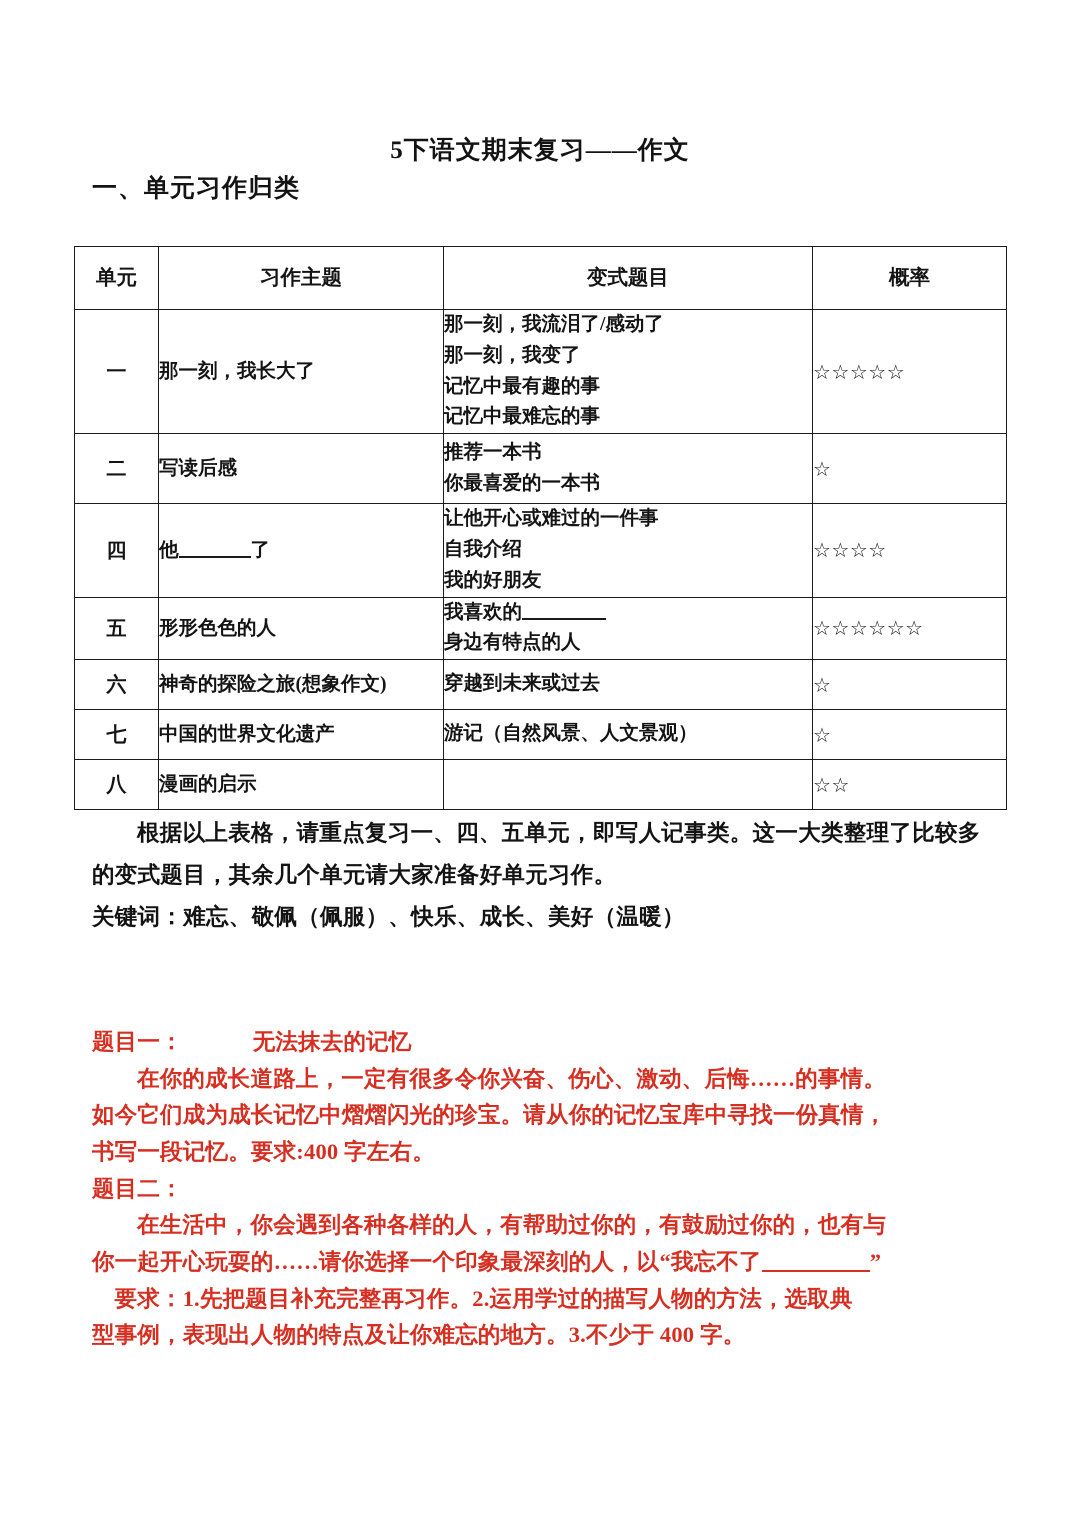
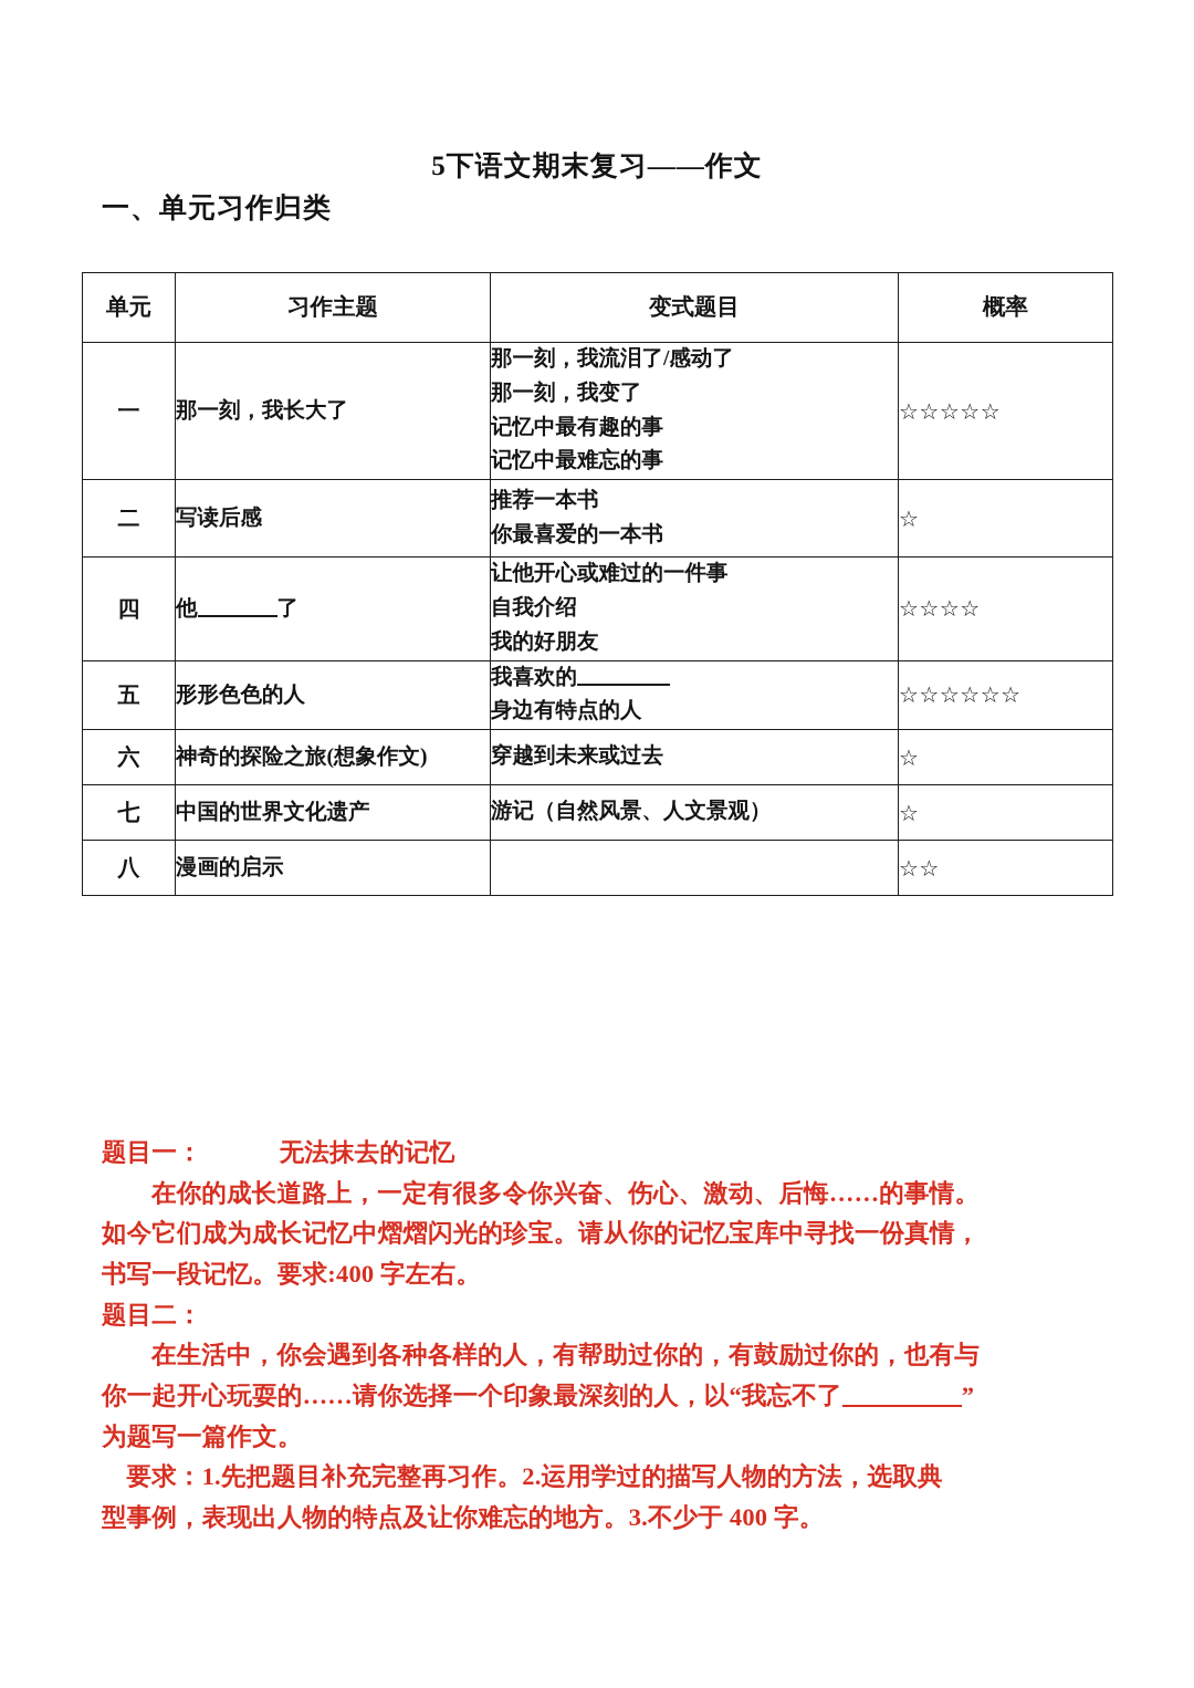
  5下语文期末复习——作文
  一、单元习作归类
  单元	习作主题	变式题目	概率
  一	那一刻，我长大了	那一刻，我流泪了/感动了 那一刻，我变了 记忆中最有趣的事 记忆中最难忘的事	☆☆☆☆☆
  二	写读后感	推荐一本书 你最喜爱的一本书	☆
  四	他 了	让他开心或难过的一件事 自我介绍 我的好朋友	☆☆☆☆
  五	形形色色的人	我喜欢的 身边有特点的人	☆☆☆☆☆☆
  六	神奇的探险之旅(想象作文)	穿越到未来或过去	☆
  七	中国的世界文化遗产	游记（自然风景、人文景观）	☆
  八	漫画的启示		☆☆
- 根据以上表格，请重点复习一、四、五单元，即写人记事类。这一大类整理了比较多的变式题目，其余几个单元请大家准备好单元习作。
- 关键词：难忘、敬佩（佩服）、快乐、成长、美好（温暖）
  题目一： 无法抹去的记忆
  在你的成长道路上，一定有很多令你兴奋、伤心、激动、后悔……的事情。
  如今它们成为成长记忆中熠熠闪光的珍宝。请从你的记忆宝库中寻找一份真情，
  书写一段记忆。要求:400 字左右。
  题目二：
  在生活中，你会遇到各种各样的人，有帮助过你的，有鼓励过你的，也有与
  你一起开心玩耍的……请你选择一个印象最深刻的人，以“我忘不了 ”
+ 为题写一篇作文。
  要求：1.先把题目补充完整再习作。2.运用学过的描写人物的方法，选取典
  型事例，表现出人物的特点及让你难忘的地方。3.不少于 400 字。
